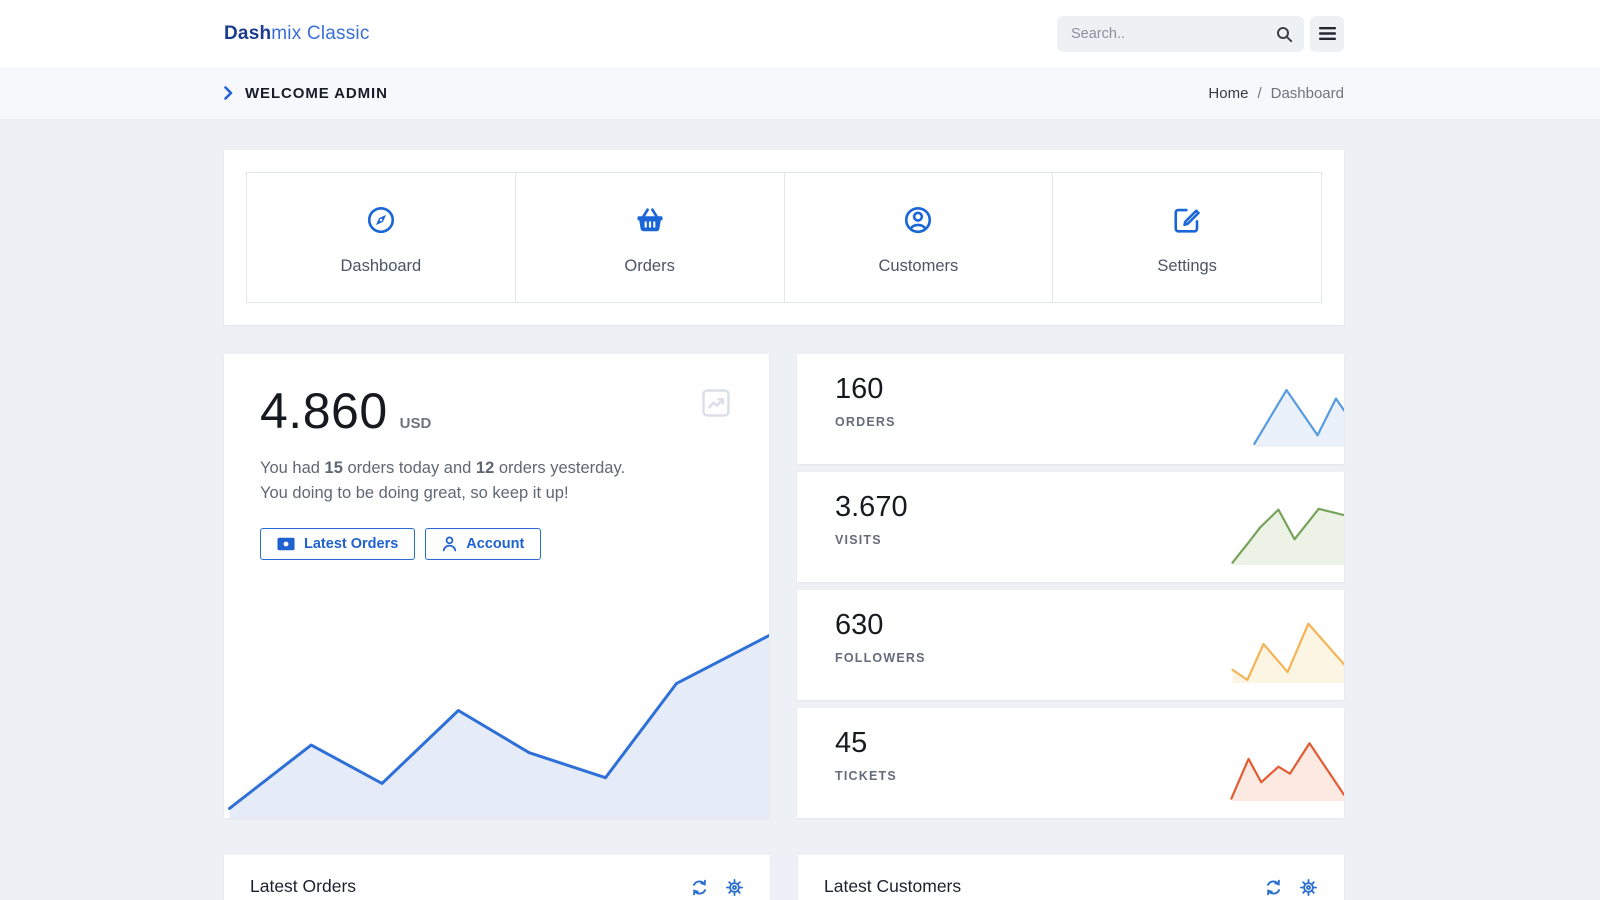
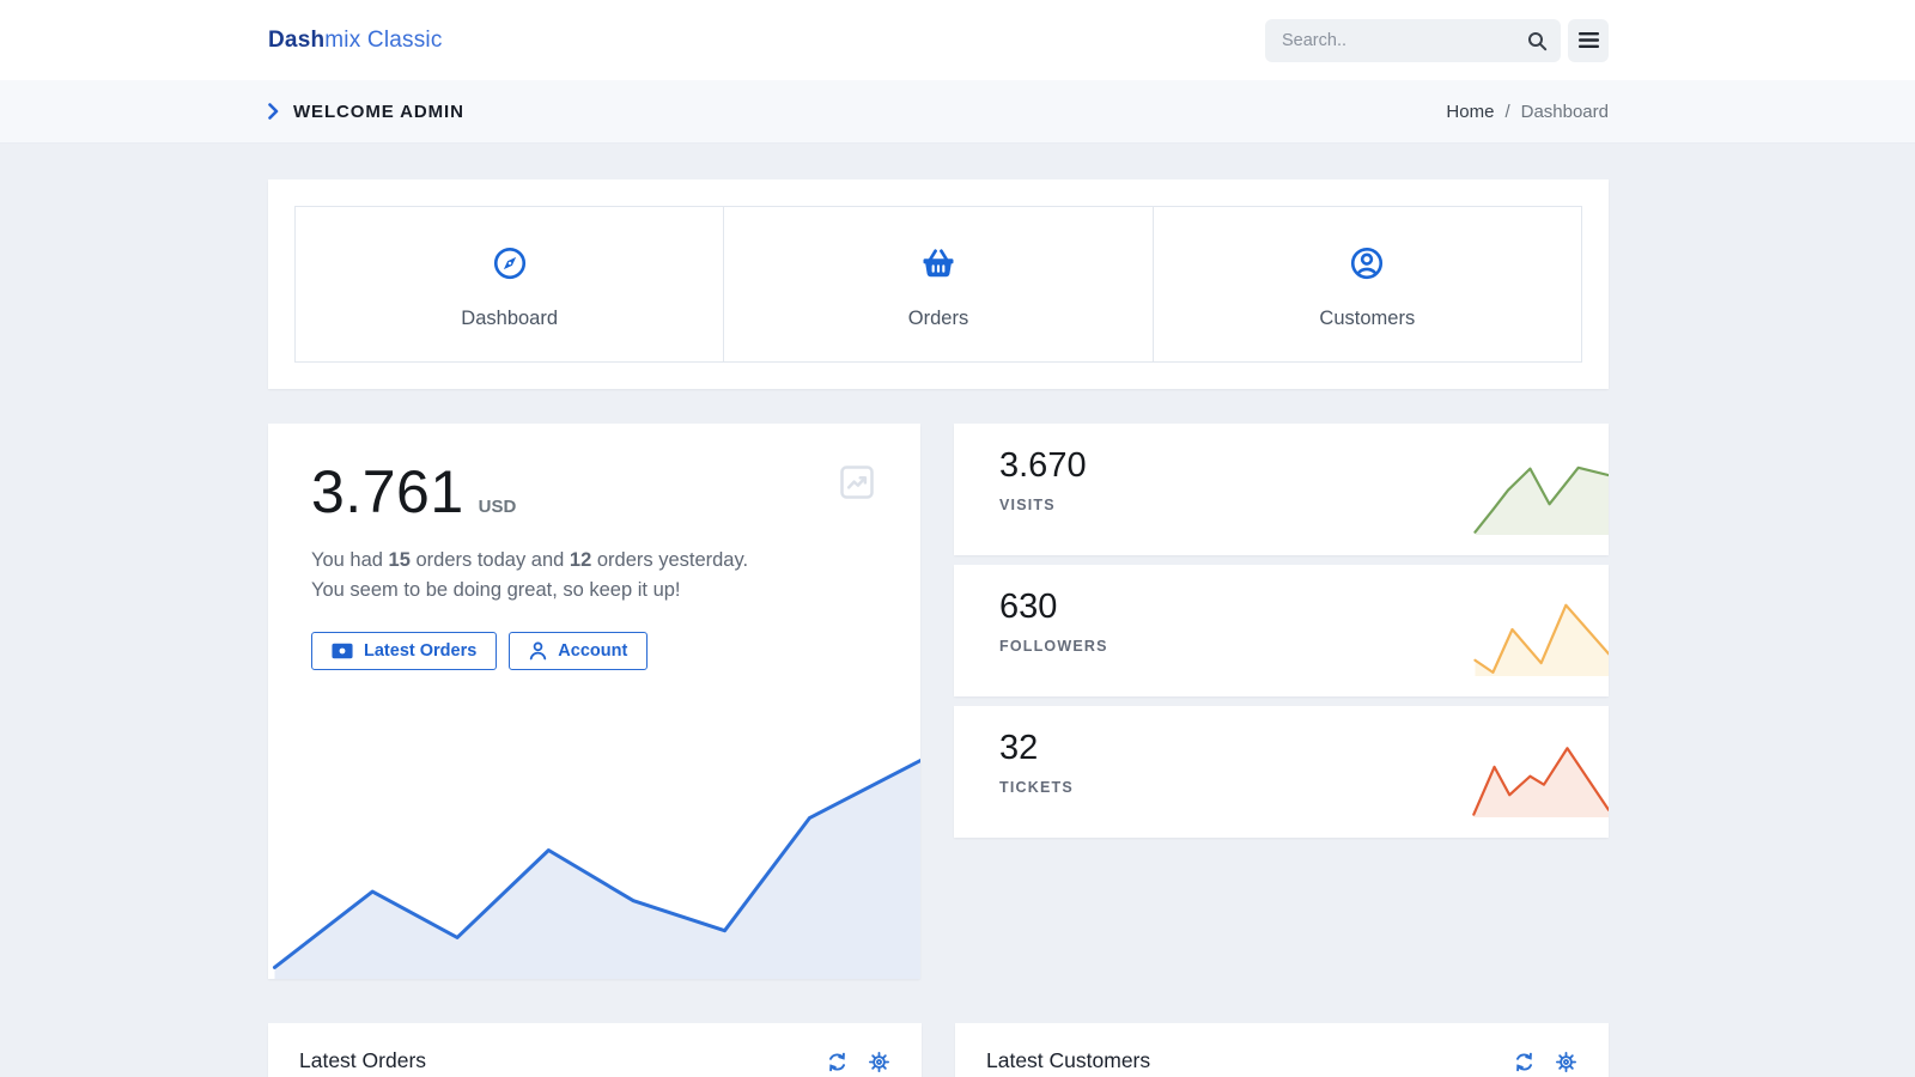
  Dashmix Classic
  Search..
  WELCOME ADMIN
  Home
  /
  Dashboard
  Dashboard
  Orders
  Customers
- Settings
- 4.860
+ 3.761
  USD
- You had 15 orders today and 12 orders yesterday. You doing to be doing great, so keep it up!
+ You had 15 orders today and 12 orders yesterday. You seem to be doing great, so keep it up!
  Latest Orders
  Account
- 160
- ORDERS
  3.670
  VISITS
  630
  FOLLOWERS
- 45
+ 32
  TICKETS
  Latest Orders
  Latest Customers
